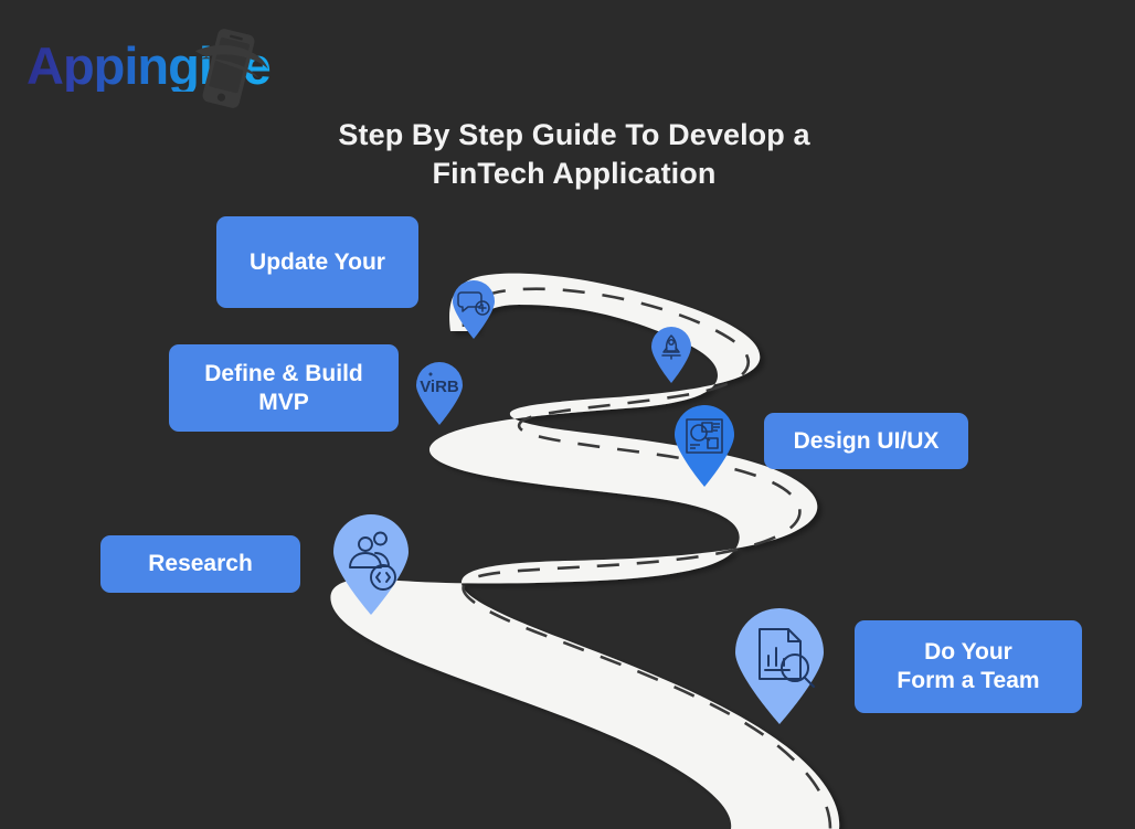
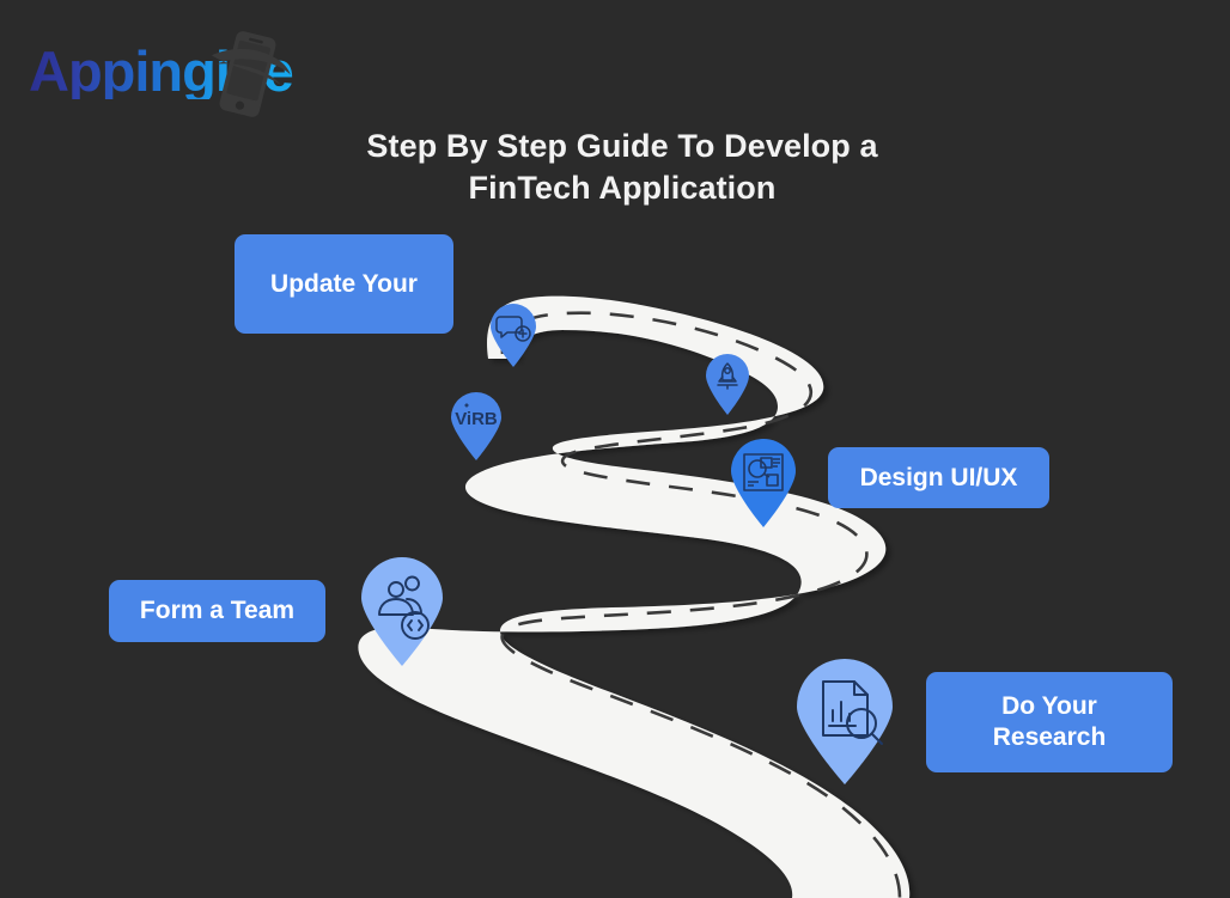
  Appingie
  Step By Step Guide To Develop a
  FinTech Application
  ViRB
  Update Your
- Define & Build
- MVP
- Research
+ Form a Team
  Design UI/UX
  Do Your
- Form a Team
+ Research
